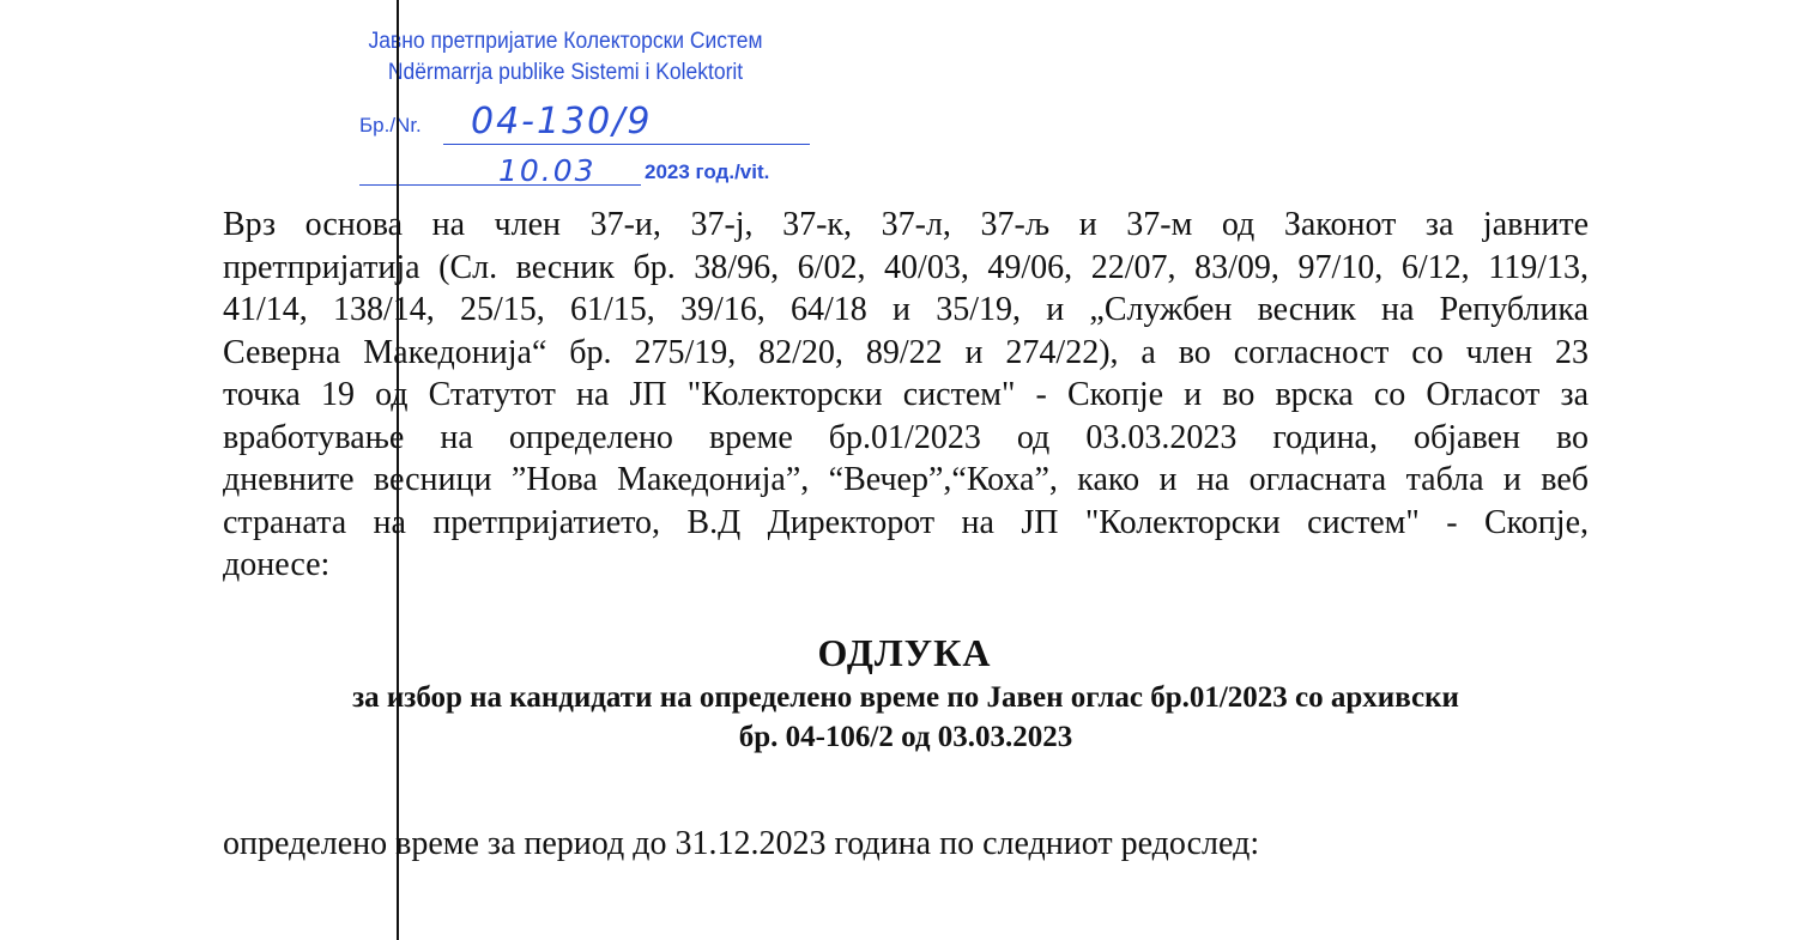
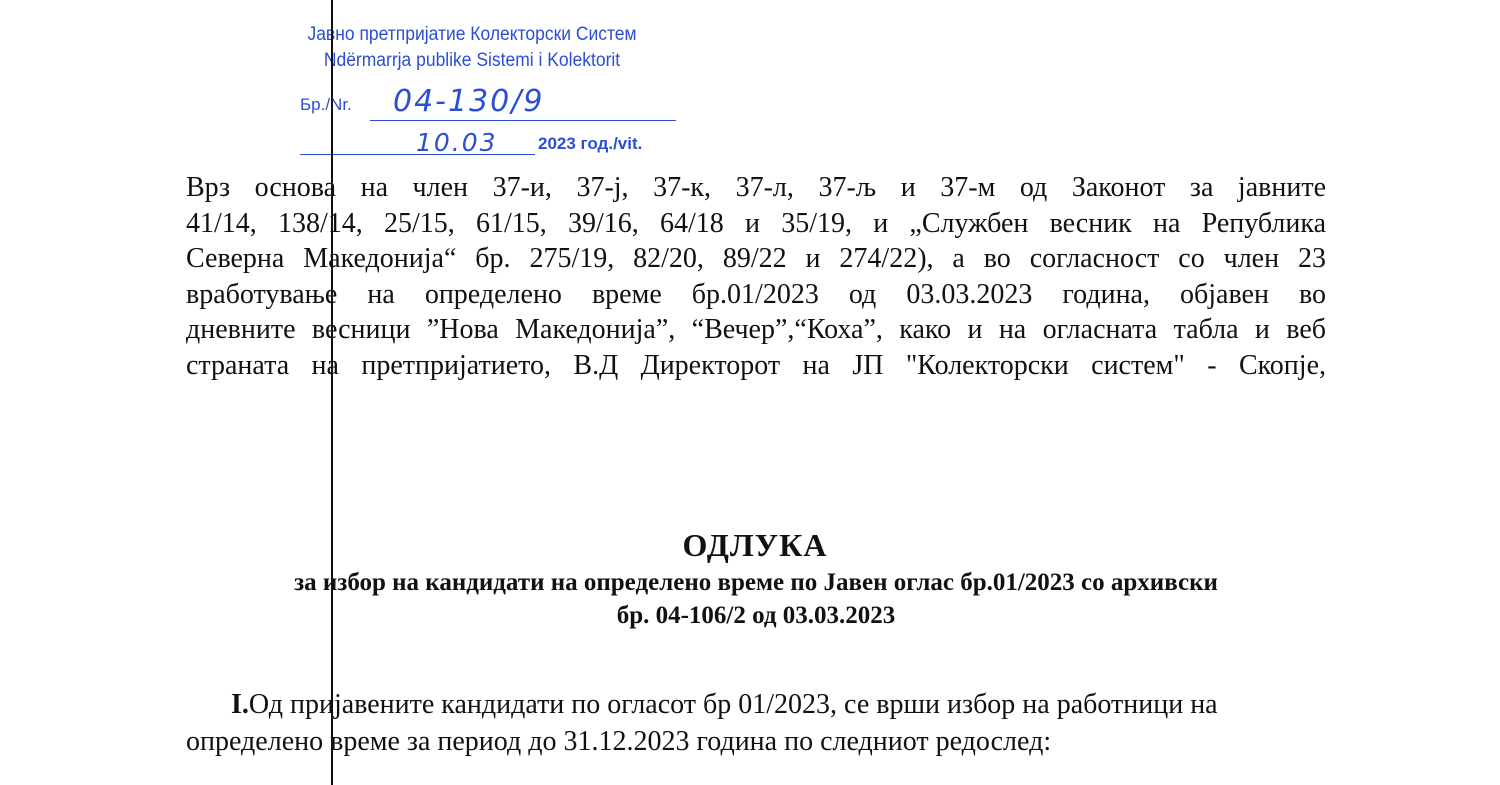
  Јано претпријатие Колекторски Систем
  dërmarrja publike Sistemi i Kolektorit
  Бр./Nr.
  04-130/9
  10.03
  2023 год./vit.
  Врз основа на член 37-и, 37-ј, 37-к, 37-л, 37-љ и 37-м од Законот за јавните
- претпријатија (Сл. весник бр. 38/96, 6/02, 40/03, 49/06, 22/07, 83/09, 97/10, 6/12, 119/13,
  41/14, 138/14, 25/15, 61/15, 39/16, 64/18 и 35/19, и „Службен весник на Република
  Северна Македонија“ бр. 275/19, 82/20, 89/22 и 274/22), а во согласност со член 23
- точка 19 од Статутот на ЈП "Колекторски систем" - Скопје и во врска со Огласот за
  вработувањ на определено време бр.01/2023 од 03.03.2023 година, објавен во
  дневните всници ”Нова Македонија”, “Вечер”,“Коха”, како и на огласната табла и веб
  страната н претпријатието, В.Д Директорот на ЈП "Колекторски систем" - Скопје,
- донесе:
  ОДЛУКА
  зазбор на кандидати на определено време по Јавен оглас бр.01/2023 со архивски
  бр. 04-106/2 од 03.03.2023
+ I.Од пријавените кандидати по огласот бр 01/2023, се врши избор на работници на
  определено време за период до 31.12.2023 година по следниот редослед:
